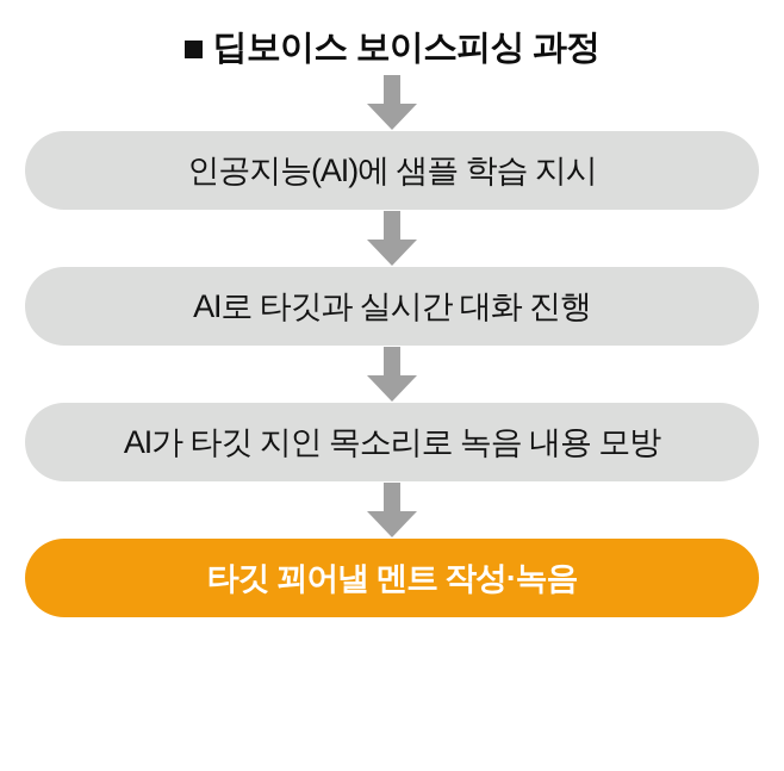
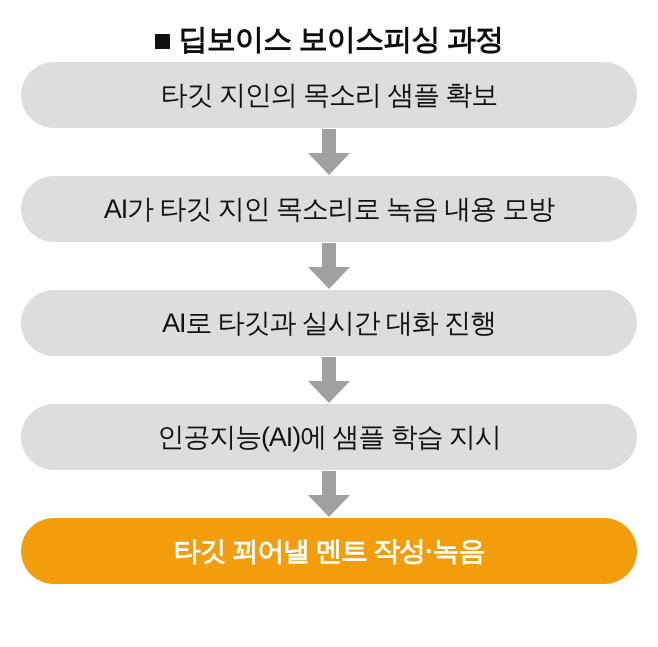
  딥보이스 보이스피싱 과정
+ 타깃 지인의 목소리 샘플 확보
- 인공지능(AI)에 샘플 학습 지시
+ AI가 타깃 지인 목소리로 녹음 내용 모방
  AI로 타깃과 실시간 대화 진행
- AI가 타깃 지인 목소리로 녹음 내용 모방
+ 인공지능(AI)에 샘플 학습 지시
  타깃 꾀어낼 멘트 작성·녹음
